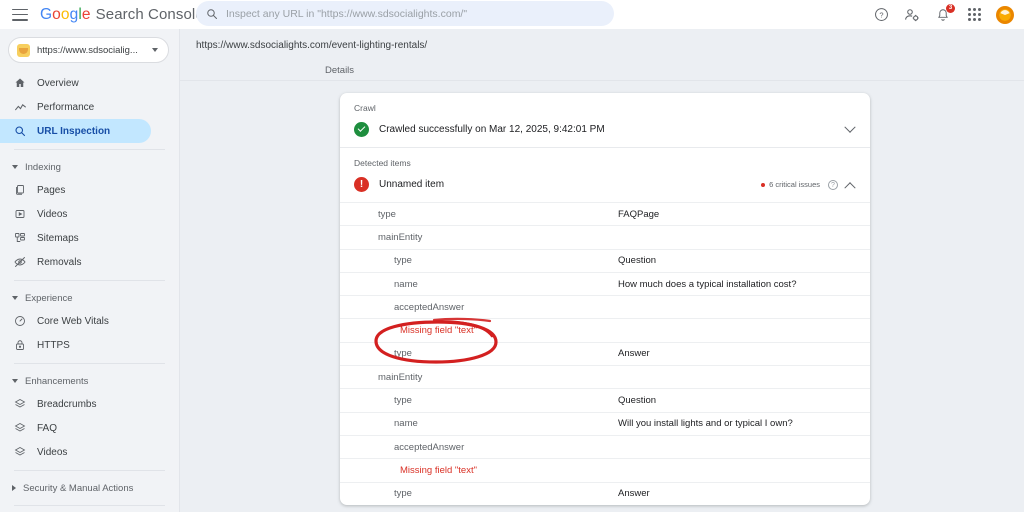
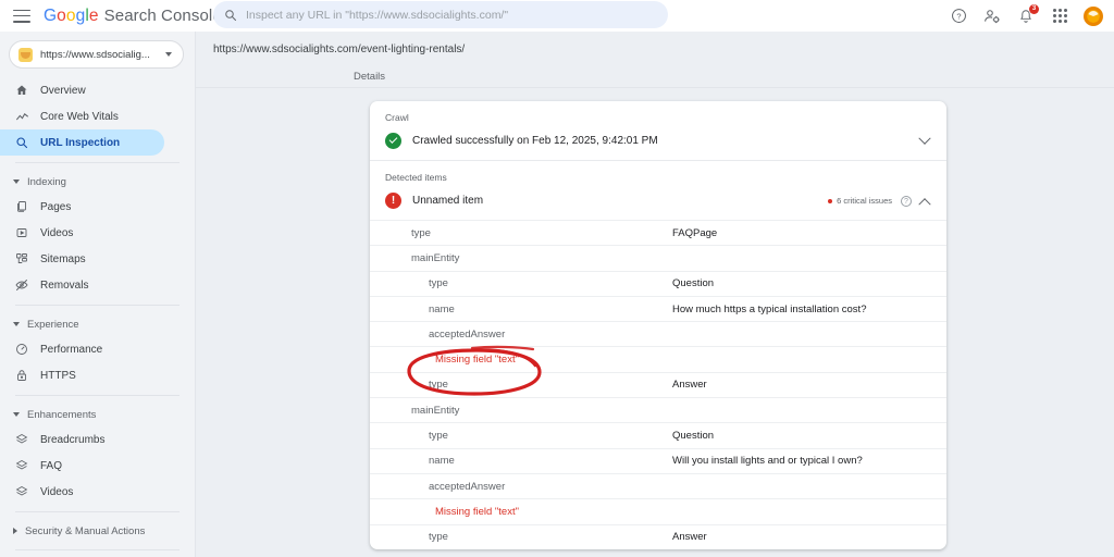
  G
  o
  o
  g
  l
  e
  Search Consol
  Inspect any URL in "https://www.sdsocialights.com/"
  ?
  https://www.sdsocialig...
  Overview
- Performance
+ Core Web Vitals
  URL Inspection
  Indexing
  Pages
  Videos
  Sitemaps
  Removals
  Experience
- Core Web Vitals
+ Performance
  HTTPS
  Enhancements
  Breadcrumbs
  FAQ
  Videos
  Security & Manual Actions
  https://www.sdsocialights.com/event-lighting-rentals/
  Details
  Crawl
- Crawled successfully on Mar 12, 2025, 9:42:01 PM
+ Crawled successfully on Feb 12, 2025, 9:42:01 PM
  Detected items
  Unnamed item
  6 critical issues
  type
  FAQPage
  mainEntity
  type
  Question
  name
- How much does a typical installation cost?
+ How much https a typical installation cost?
  acceptedAnswer
  Missing field "text"
  type
  Answer
  mainEntity
  type
  Question
  name
  Will you install lights and or typical I own?
  acceptedAnswer
  Missing field "text"
  type
  Answer
